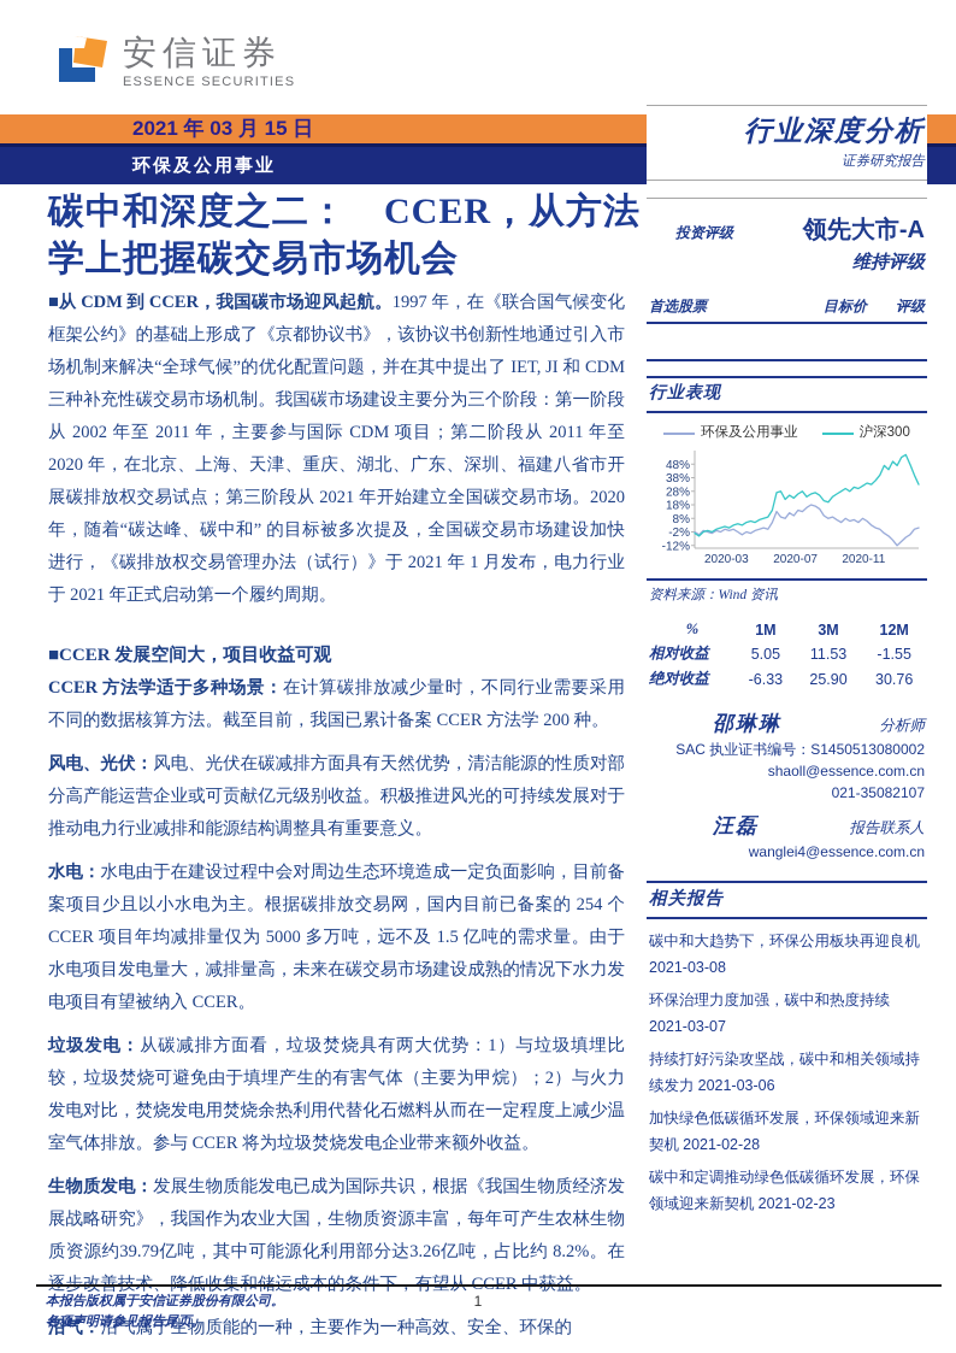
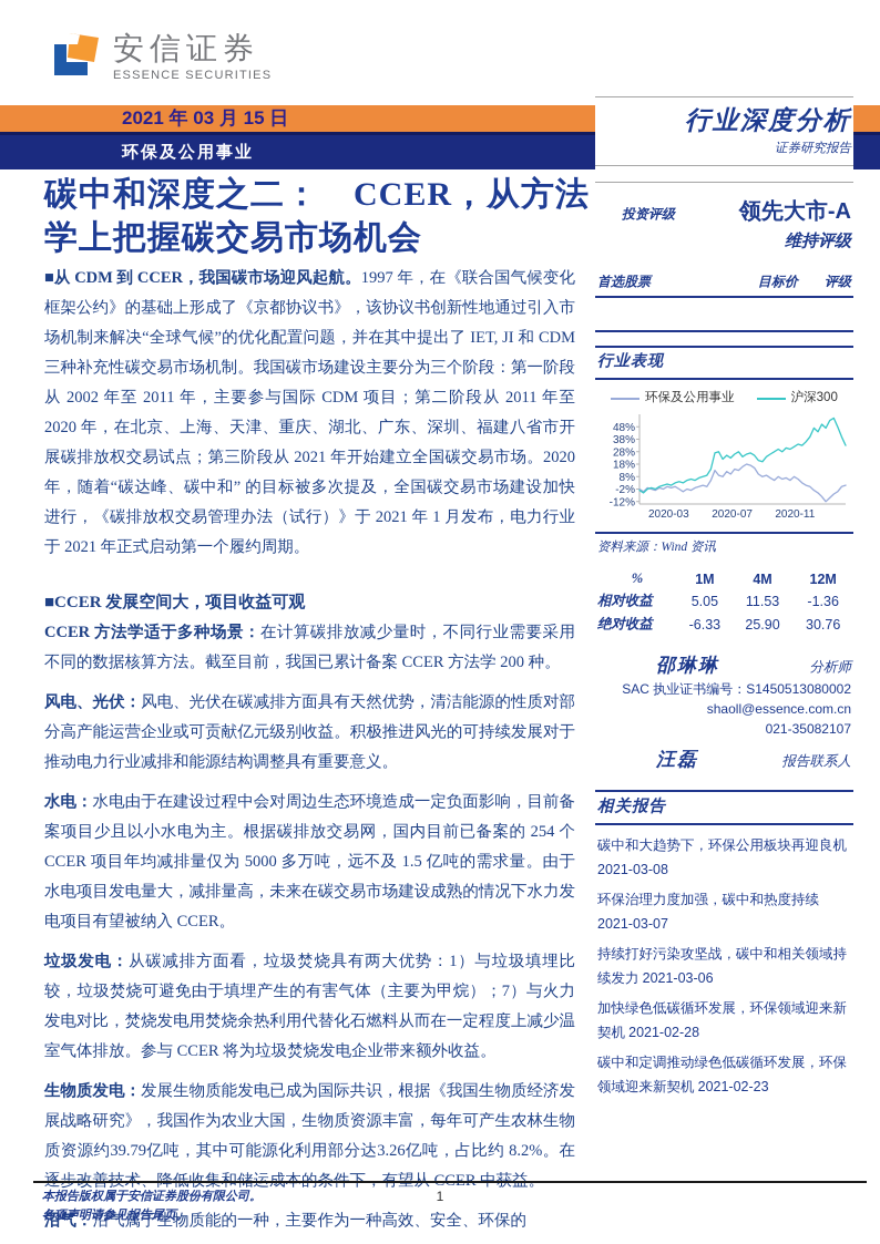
  安信证券
  ESSENCE SECURITIES
  2021 年 03 月 15 日
  环保及公用事业
  碳中和深度之二： CCER，从方法学上把握碳交易市场机会
  ■从 CDM 到 CCER，我国碳市场迎风起航。1997 年，在《联合国气候变化框架公约》的基础上形成了《京都协议书》，该协议书创新性地通过引入市场机制来解决“全球气候”的优化配置问题，并在其中提出了 IET, JI 和 CDM 三种补充性碳交易市场机制。我国碳市场建设主要分为三个阶段：第一阶段从 2002 年至 2011 年，主要参与国际 CDM 项目；第二阶段从 2011 年至 2020 年，在北京、上海、天津、重庆、湖北、广东、深圳、福建八省市开展碳排放权交易试点；第三阶段从 2021 年开始建立全国碳交易市场。2020 年，随着“碳达峰、碳中和” 的目标被多次提及，全国碳交易市场建设加快进行，《碳排放权交易管理办法（试行）》于 2021 年 1 月发布，电力行业于 2021 年正式启动第一个履约周期。
  ■CCER 发展空间大，项目收益可观
  CCER 方法学适于多种场景：在计算碳排放减少量时，不同行业需要采用不同的数据核算方法。截至目前，我国已累计备案 CCER 方法学 200 种。
  风电、光伏：风电、光伏在碳减排方面具有天然优势，清洁能源的性质对部分高产能运营企业或可贡献亿元级别收益。积极推进风光的可持续发展对于推动电力行业减排和能源结构调整具有重要意义。
  水电：水电由于在建设过程中会对周边生态环境造成一定负面影响，目前备案项目少且以小水电为主。根据碳排放交易网，国内目前已备案的 254 个 CCER 项目年均减排量仅为 5000 多万吨，远不及 1.5 亿吨的需求量。由于水电项目发电量大，减排量高，未来在碳交易市场建设成熟的情况下水力发电项目有望被纳入 CCER。
- 垃圾发电：从碳减排方面看，垃圾焚烧具有两大优势：1）与垃圾填埋比较，垃圾焚烧可避免由于填埋产生的有害气体（主要为甲烷）；2）与火力发电对比，焚烧发电用焚烧余热利用代替化石燃料从而在一定程度上减少温室气体排放。参与 CCER 将为垃圾焚烧发电企业带来额外收益。
+ 垃圾发电：从碳减排方面看，垃圾焚烧具有两大优势：1）与垃圾填埋比较，垃圾焚烧可避免由于填埋产生的有害气体（主要为甲烷）；7）与火力发电对比，焚烧发电用焚烧余热利用代替化石燃料从而在一定程度上减少温室气体排放。参与 CCER 将为垃圾焚烧发电企业带来额外收益。
  生物质发电：发展生物质能发电已成为国际共识，根据《我国生物质经济发展战略研究》，我国作为农业大国，生物质资源丰富，每年可产生农林生物质资源约39.79亿吨，其中可能源化利用部分达3.26亿吨，占比约 8.2%。在逐步改善技术、降低收集和储运成本的条件下，有望从 CCER 中获益。
  沼气：沼气属于生物质能的一种，主要作为一种高效、安全、环保的
  行业深度分析
  证券研究报告
  投资评级
  领先大市-A
  维持评级
  首选股票
  目标价
  评级
  行业表现
  环保及公用事业
  沪深300
  -12%
  -2%
  8%
  18%
  28%
  38%
  48%
  2020-03
  2020-07
  2020-11
  资料来源：Wind 资讯
- %	1M	3M	12M
+ %	1M	4M	12M
- 相对收益	5.05	11.53	-1.55
+ 相对收益	5.05	11.53	-1.36
  绝对收益	-6.33	25.90	30.76
  邵琳琳
  分析师
  SAC 执业证书编号：S1450513080002
  shaoll@essence.com.cn
  021-35082107
  汪磊
  报告联系人
- wanglei4@essence.com.cn
  相关报告
  碳中和大趋势下，环保公用板块再迎良机 2021-03-08
  环保治理力度加强，碳中和热度持续 2021-03-07
  持续打好污染攻坚战，碳中和相关领域持续发力 2021-03-06
  加快绿色低碳循环发展，环保领域迎来新契机 2021-02-28
  碳中和定调推动绿色低碳循环发展，环保领域迎来新契机 2021-02-23
  本报告版权属于安信证券股份有限公司。
  各项声明请参见报告尾页。
  1
